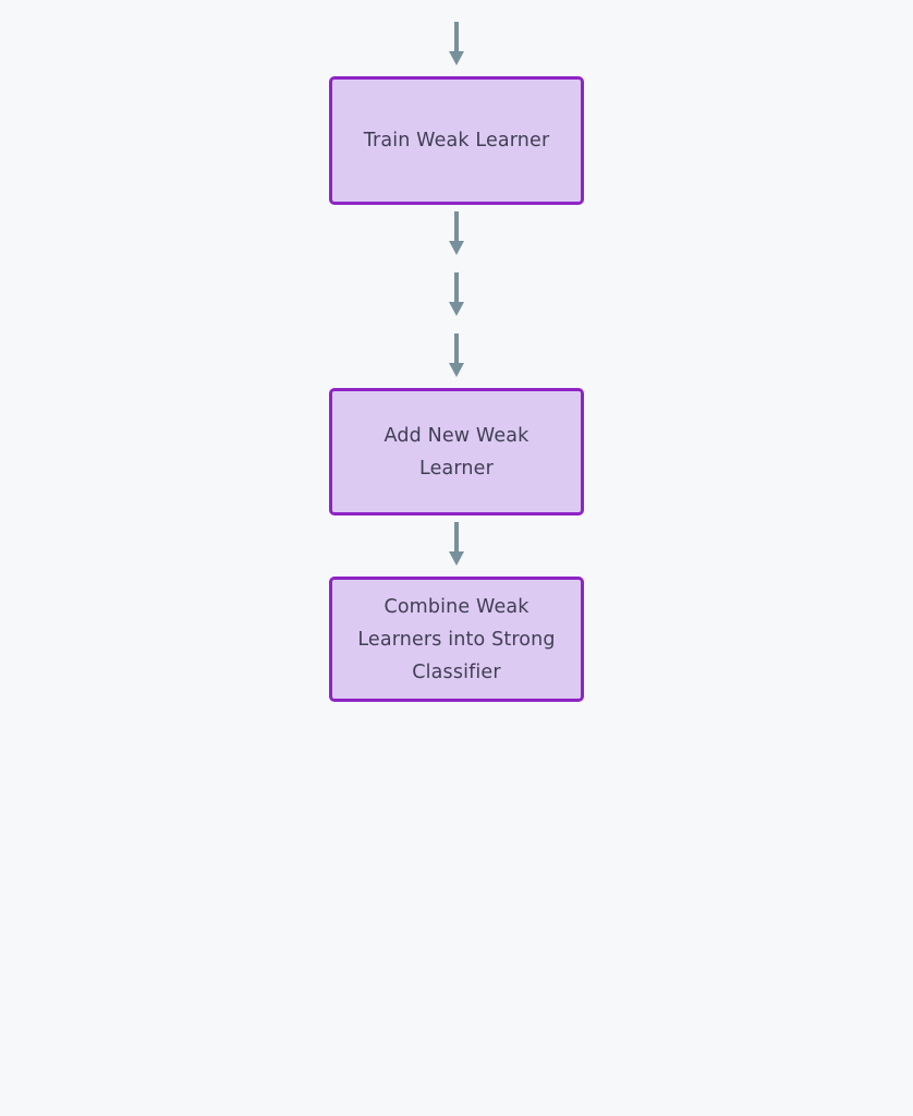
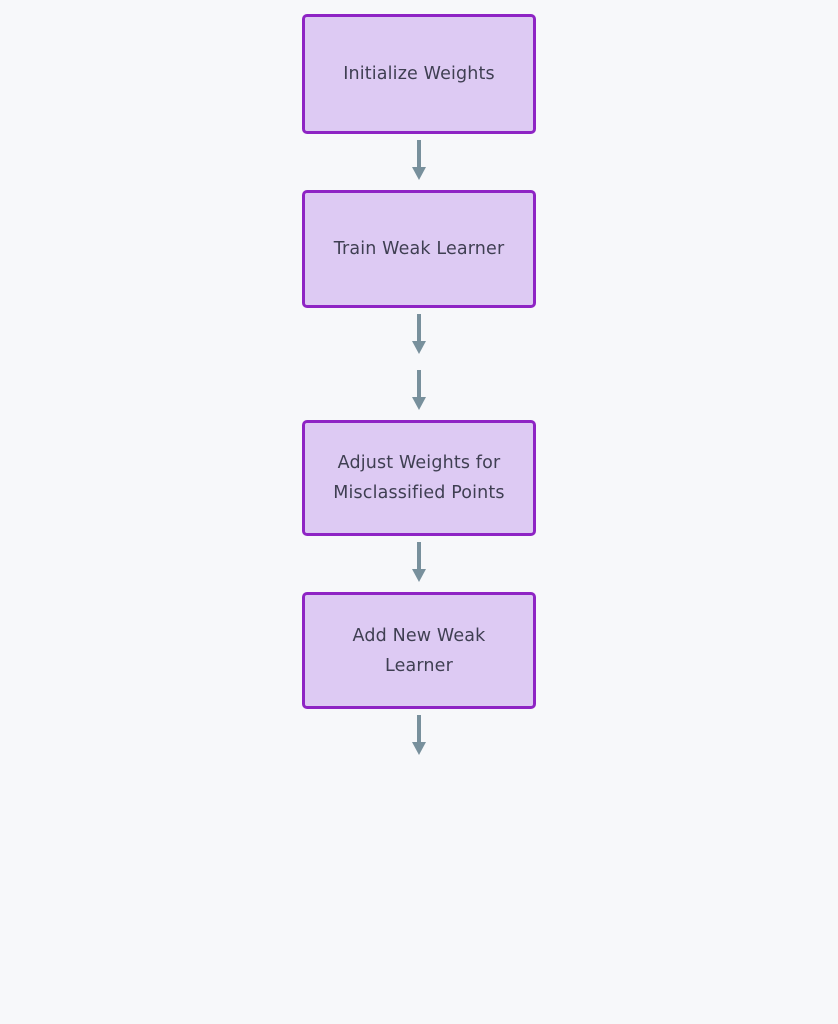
+ Initialize Weights
  Train Weak Learner
+ Adjust Weights for
+ Misclassified Points
  Add New Weak
  Learner
- Combine Weak
- Learners into Strong
- Classifier
